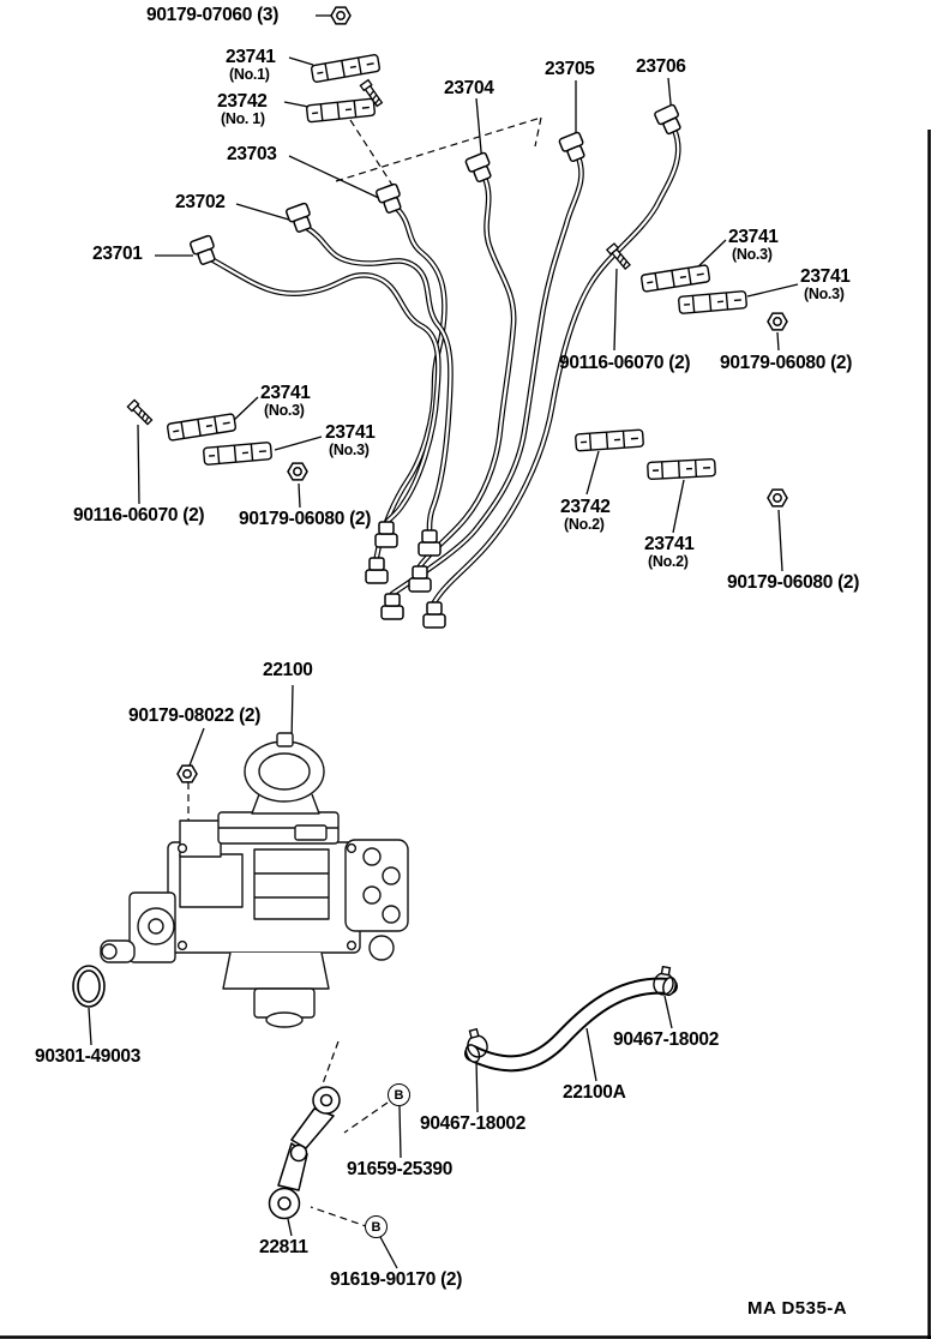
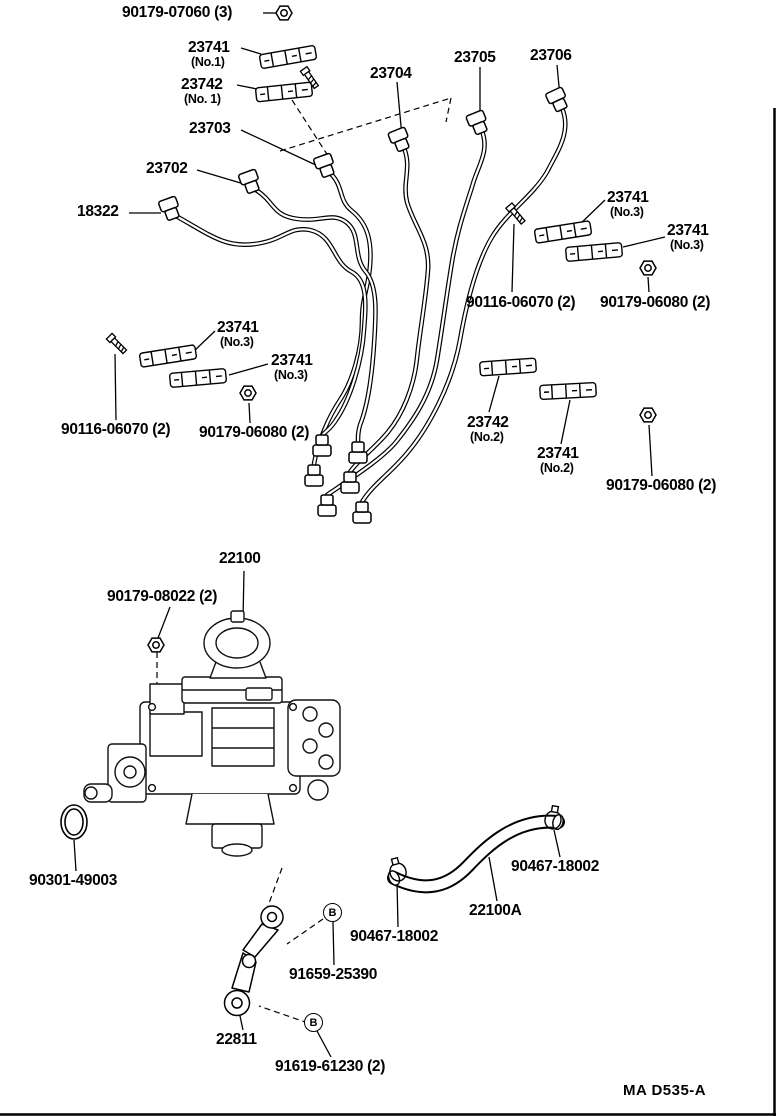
  90179-07060 (3)
  23741
  (No.1)
  23742
  (No. 1)
  23703
  23702
- 23701
+ 18322
  23704
  23705
  23706
  23741
  (No.3)
  23741
  (No.3)
  90116-06070 (2)
  90179-06080 (2)
  23741
  (No.3)
  23741
  (No.3)
  90116-06070 (2)
  90179-06080 (2)
  23742
  (No.2)
  23741
  (No.2)
  90179-06080 (2)
  22100
  90179-08022 (2)
  90301-49003
  90467-18002
  22100A
  90467-18002
  91659-25390
  22811
- 91619-90170 (2)
+ 91619-61230 (2)
  B
  B
  MA D535-A
